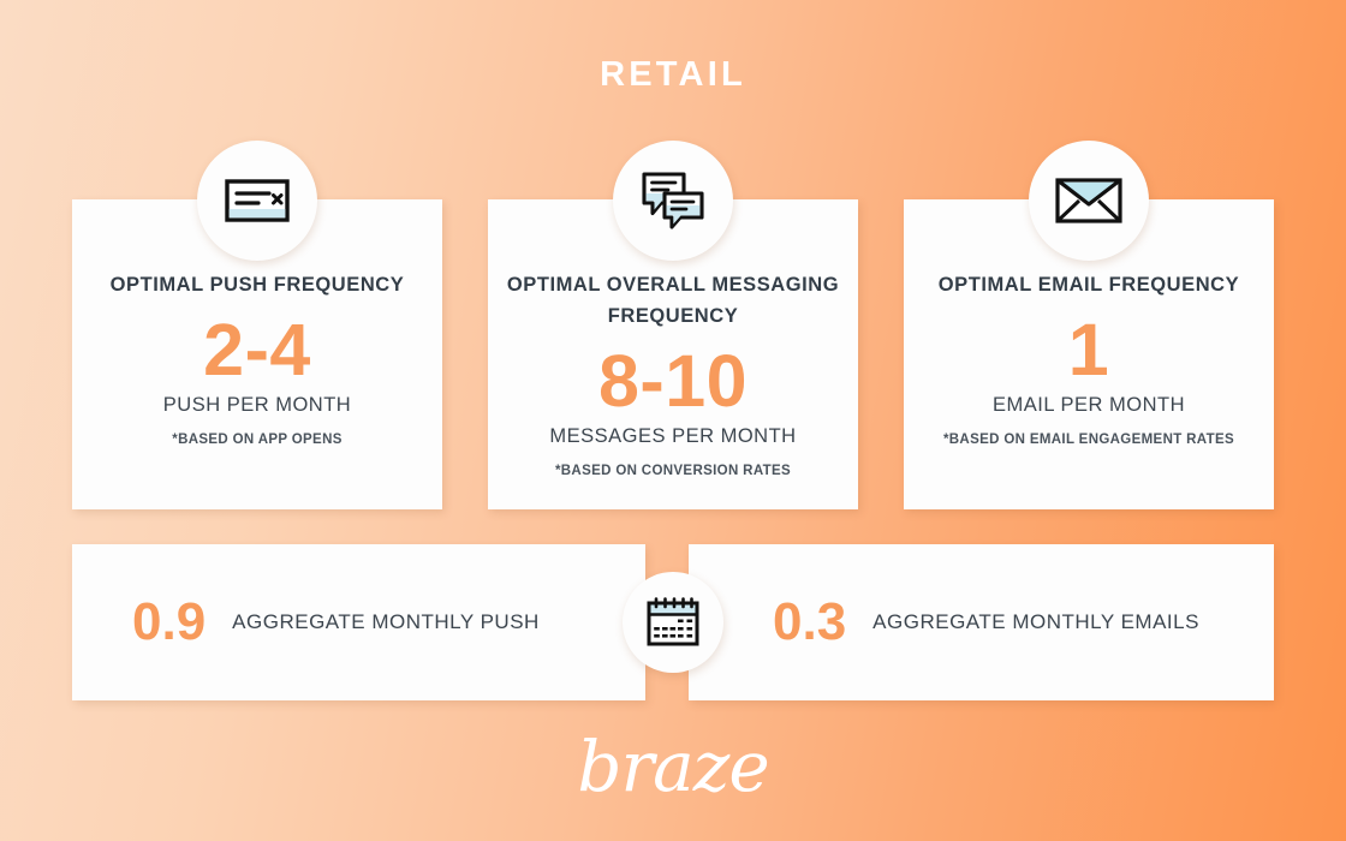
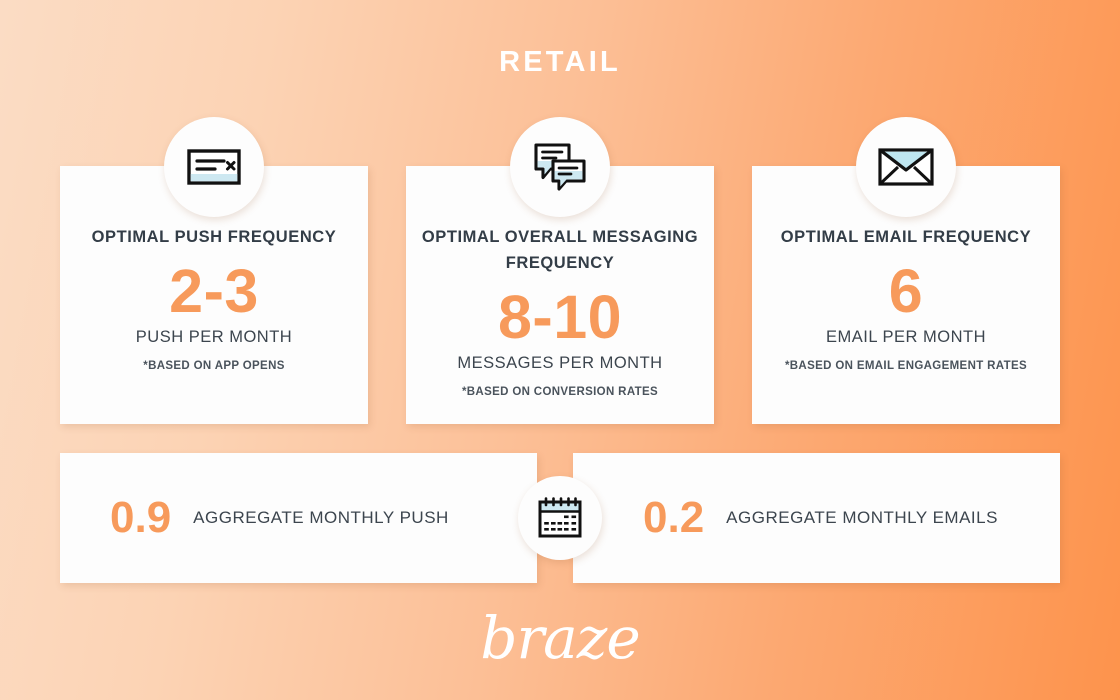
  RETAIL
  OPTIMAL PUSH FREQUENCY
- 2-4
+ 2-3
  PUSH PER MONTH
  *BASED ON APP OPENS
  OPTIMAL OVERALL MESSAGING FREQUENCY
  8-10
  MESSAGES PER MONTH
  *BASED ON CONVERSION RATES
  OPTIMAL EMAIL FREQUENCY
- 1
+ 6
  EMAIL PER MONTH
  *BASED ON EMAIL ENGAGEMENT RATES
  0.9
  AGGREGATE MONTHLY PUSH
- 0.3
+ 0.2
  AGGREGATE MONTHLY EMAILS
  braze
